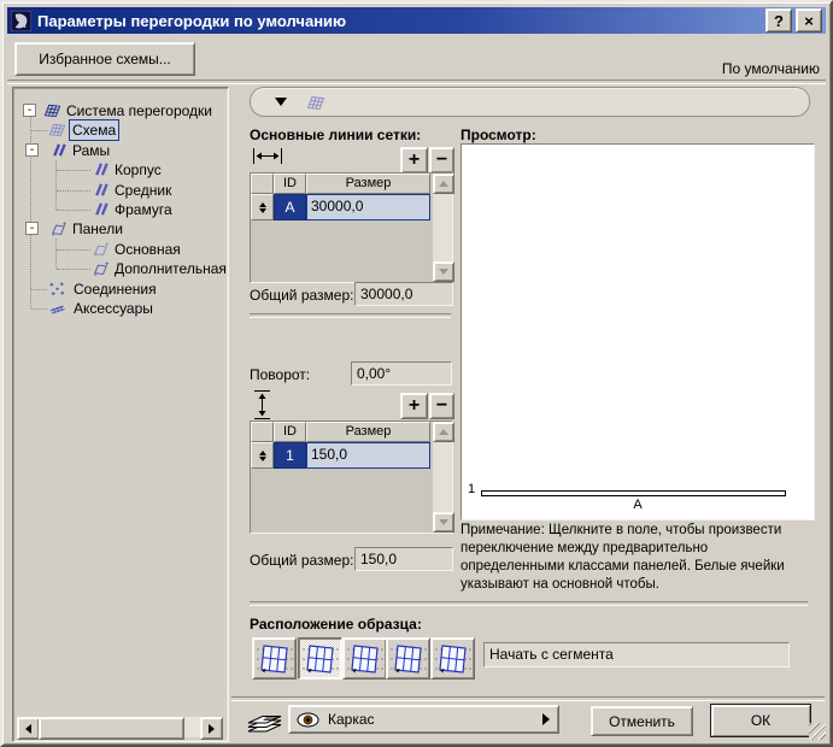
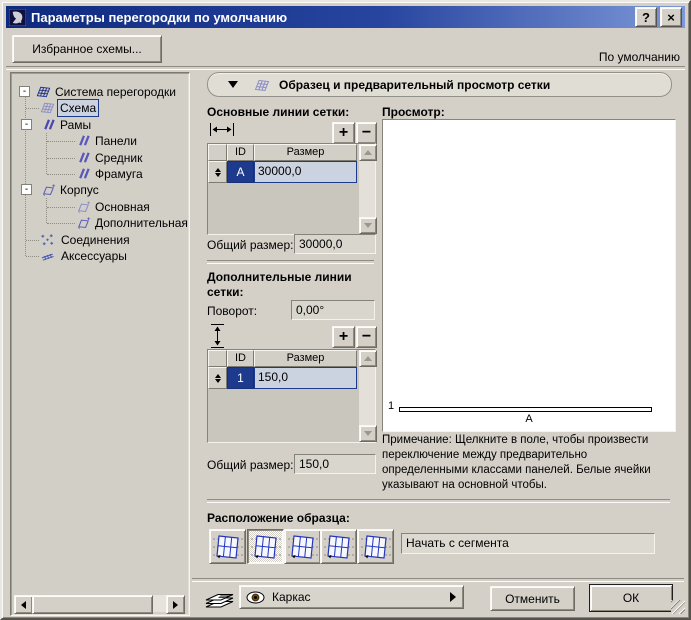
  Параметры перегородки по умолчанию
  ?
  ×
  Избранное схемы...
  По умолчанию
  -
  Система перегородки
  Схема
  -
  Рамы
- Корпус
+ Панели
  Средник
  Фрамуга
  -
- Панели
+ Корпус
  Основная
  Дополнительная
  Соединения
  Аксессуары
+ Образец и предварительный просмотр сетки
  Основные линии сетки:
  +
  −
  ID
  Размер
  A
  30000,0
  Общий размер:
  30000,0
+ Дополнительные линии сетки:
  Поворот:
  0,00°
  +
  −
  ID
  Размер
  1
  150,0
  Общий размер:
  150,0
  Просмотр:
  1
  A
  Примечание: Щелкните в поле, чтобы произвести переключение между предварительно определенными классами панелей. Белые ячейки указывают на основной чтобы.
  Расположение образца:
  Начать с сегмента
  Каркас
  Отменить
  ОК
